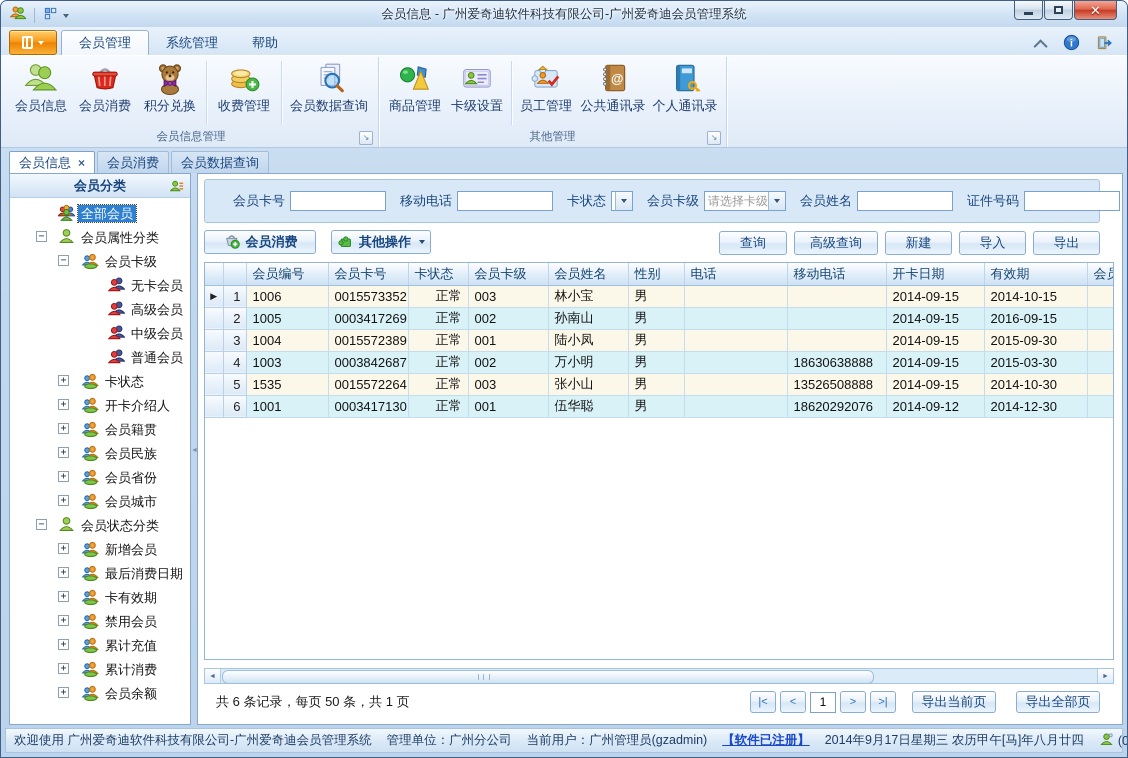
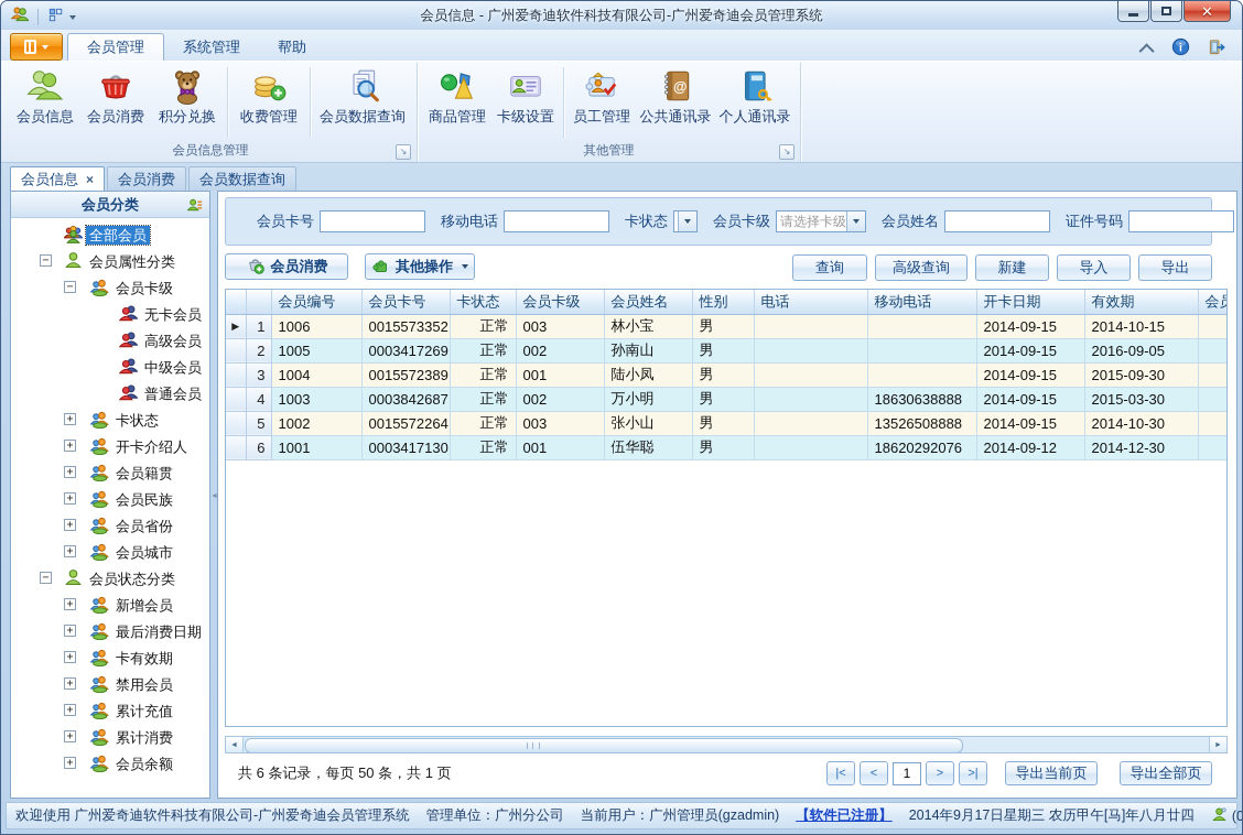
  会员信息 - 广州爱奇迪软件科技有限公司-广州爱奇迪会员管理系统
  ✕
  会员管理
  系统管理
  帮助
  i
  会员信息
  会员消费
  积分兑换
  收费管理
  会员数据查询
  会员信息管理
  ↘
  商品管理
  卡级设置
  员工管理
  @
  公共通讯录
  个人通讯录
  其他管理
  ↘
  会员信息
  ×
  会员消费
  会员数据查询
  会员分类
  全部会员
  −
  会员属性分类
  −
  会员卡级
  无卡会员
  高级会员
  中级会员
  普通会员
  +
  卡状态
  +
  开卡介绍人
  +
  会员籍贯
  +
  会员民族
  +
  会员省份
  +
  会员城市
  −
  会员状态分类
  +
  新增会员
  +
  最后消费日期
  +
  卡有效期
  +
  禁用会员
  +
  累计充值
  +
  累计消费
  +
  会员余额
  会员卡号
  移动电话
  卡状态
  会员卡级
  请选择卡级
  会员姓名
  证件号码
  会员消费
  其他操作
  查询
  高级查询
  新建
  导入
  导出
  		会员编号	会员卡号	卡状态	会员卡级	会员姓名	性别	电话	移动电话	开卡日期	有效期	会
  ▶	1	1006	0015573352	正常	003	林小宝	男			2014-09-15	2014-10-15
- 	2	1005	0003417269	正常	002	孙南山	男			2014-09-15	2016-09-15
+ 	2	1005	0003417269	正常	002	孙南山	男			2014-09-15	2016-09-05
  	3	1004	0015572389	正常	001	陆小凤	男			2014-09-15	2015-09-30
  	4	1003	0003842687	正常	002	万小明	男		18630638888	2014-09-15	2015-03-30
- 	5	1535	0015572264	正常	003	张小山	男		13526508888	2014-09-15	2014-10-30
+ 	5	1002	0015572264	正常	003	张小山	男		13526508888	2014-09-15	2014-10-30
  	6	1001	0003417130	正常	001	伍华聪	男		18620292076	2014-09-12	2014-12-30
  共 6 条记录，每页 50 条，共 1 页
  |<
  <
  1
  >
  >|
  导出当前页
  导出全部页
  欢迎使用 广州爱奇迪软件科技有限公司-广州爱奇迪会员管理系统
  管理单位：广州分公司
  当前用户：广州管理员(gzadmin)
  【软件已注册】
  2014年9月17日星期三 农历甲午[马]年八月廿四
